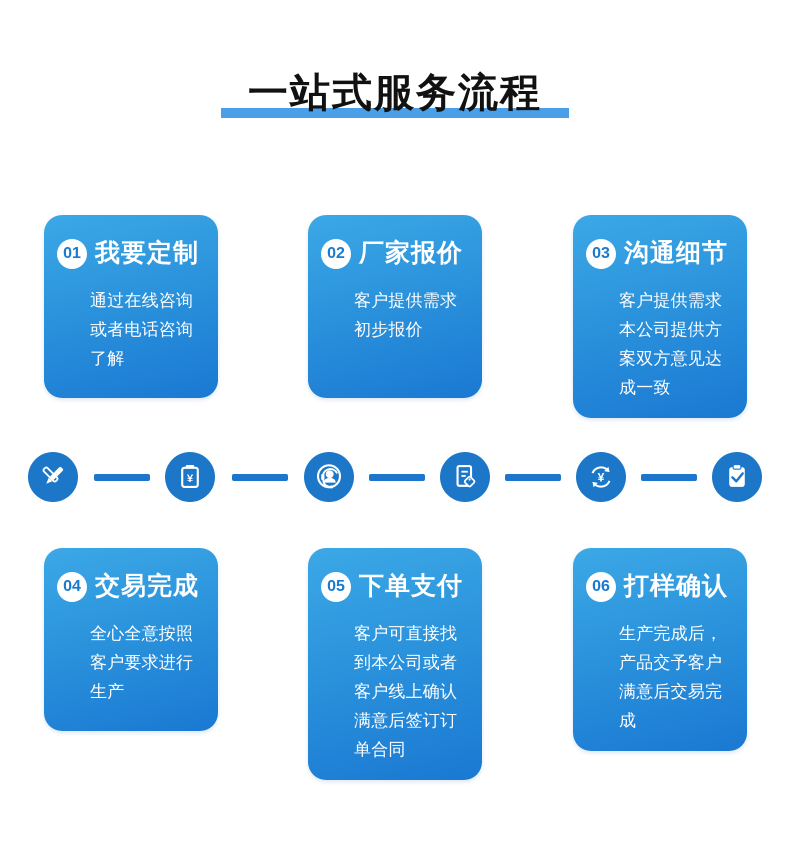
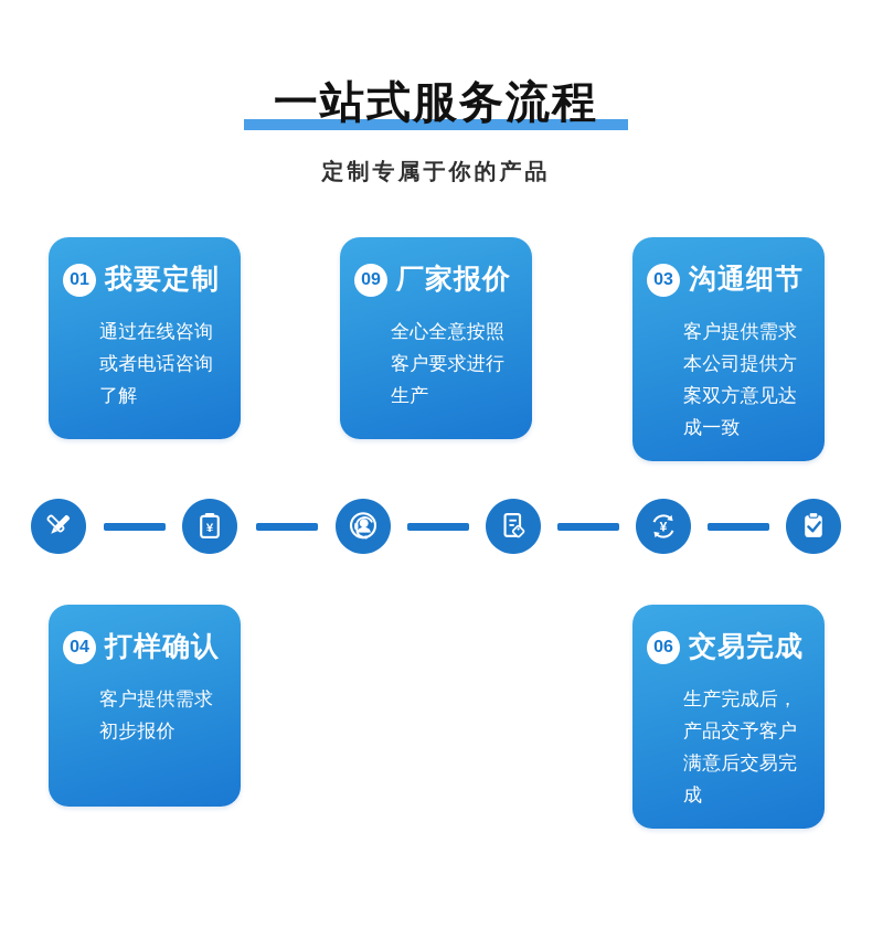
  一站式服务流程
+ 定制专属于你的产品
  01
  我要定制
  通过在线咨询或者电话咨询了解
- 02
+ 09
  厂家报价
- 客户提供需求初步报价
+ 全心全意按照客户要求进行生产
  03
  沟通细节
  客户提供需求本公司提供方案双方意见达成一致
  ¥
  ¥
  04
- 交易完成
+ 打样确认
- 全心全意按照客户要求进行生产
+ 客户提供需求初步报价
- 05
- 下单支付
- 客户可直接找到本公司或者客户线上确认满意后签订订单合同
  06
- 打样确认
+ 交易完成
  生产完成后，产品交予客户满意后交易完成
